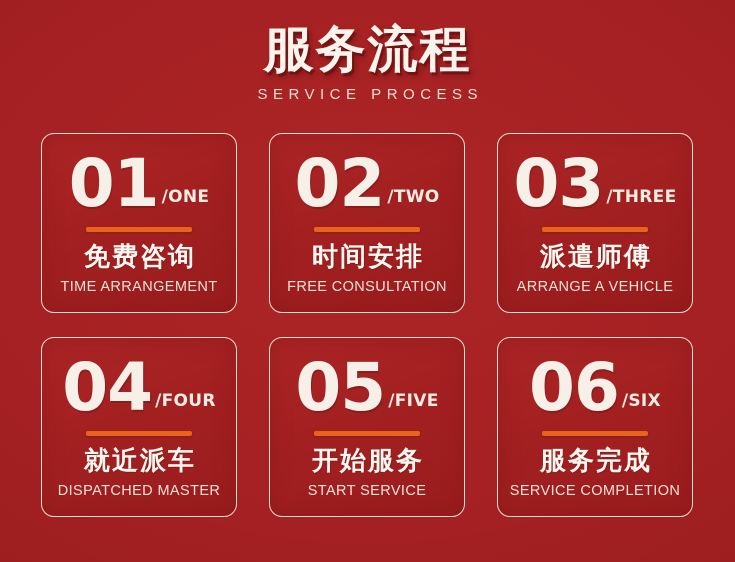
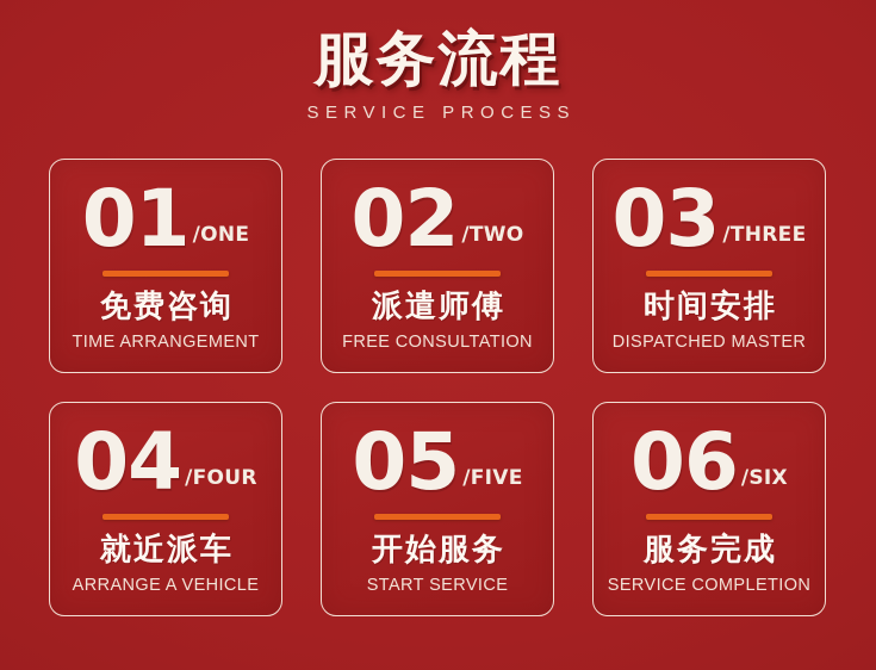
  服务流程
  SERVICE PROCESS
  01
  /ONE
  免费咨询
  TIME ARRANGEMENT
  02
  /TWO
- 时间安排
+ 派遣师傅
  FREE CONSULTATION
  03
  /THREE
- 派遣师傅
+ 时间安排
- ARRANGE A VEHICLE
+ DISPATCHED MASTER
  04
  /FOUR
  就近派车
- DISPATCHED MASTER
+ ARRANGE A VEHICLE
  05
  /FIVE
  开始服务
  START SERVICE
  06
  /SIX
  服务完成
  SERVICE COMPLETION
